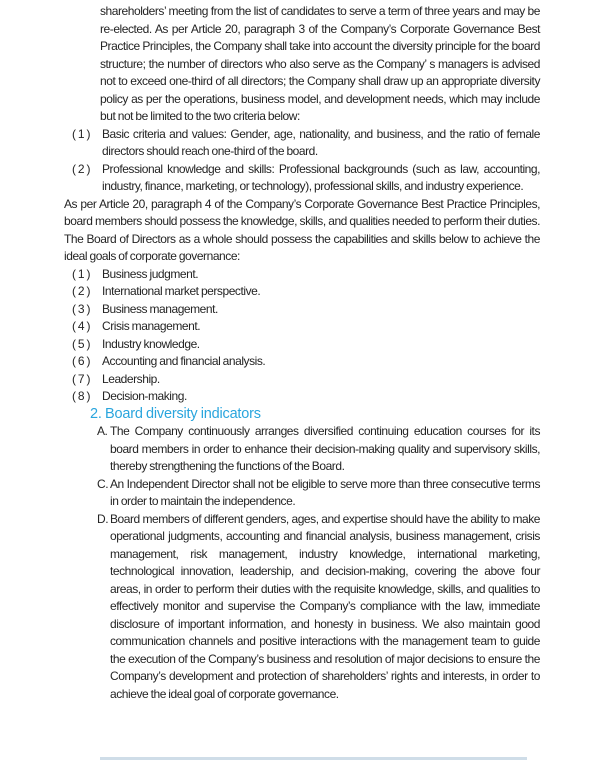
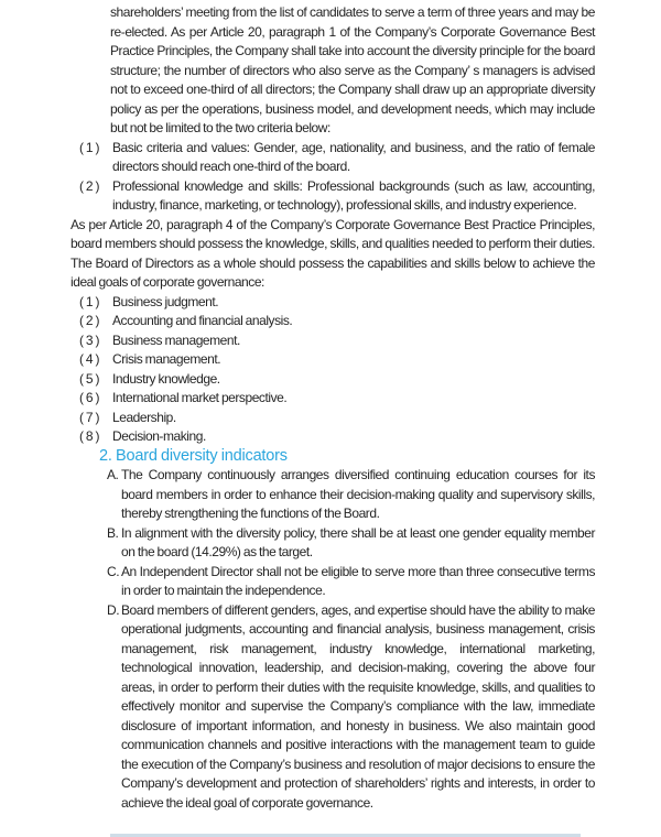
- shareholders’ meeting from the list of candidates to serve a term of three years and may be re-elected. As per Article 20, paragraph 3 of the Company’s Corporate Governance Best Practice Principles, the Company shall take into account the diversity principle for the board structure; the number of directors who also serve as the Company’ s managers is advised not to exceed one-third of all directors; the Company shall draw up an appropriate diversity policy as per the operations, business model, and development needs, which may include but not be limited to the two criteria below:
+ shareholders’ meeting from the list of candidates to serve a term of three years and may be re-elected. As per Article 20, paragraph 1 of the Company’s Corporate Governance Best Practice Principles, the Company shall take into account the diversity principle for the board structure; the number of directors who also serve as the Company’ s managers is advised not to exceed one-third of all directors; the Company shall draw up an appropriate diversity policy as per the operations, business model, and development needs, which may include but not be limited to the two criteria below:
  ( 1 )
  Basic criteria and values: Gender, age, nationality, and business, and the ratio of female directors should reach one-third of the board.
  ( 2 )
  Professional knowledge and skills: Professional backgrounds (such as law, accounting, industry, finance, marketing, or technology), professional skills, and industry experience.
  As per Article 20, paragraph 4 of the Company’s Corporate Governance Best Practice Principles, board members should possess the knowledge, skills, and qualities needed to perform their duties. The Board of Directors as a whole should possess the capabilities and skills below to achieve the ideal goals of corporate governance:
  ( 1 )
  Business judgment.
  ( 2 )
- International market perspective.
+ Accounting and financial analysis.
  ( 3 )
  Business management.
  ( 4 )
  Crisis management.
  ( 5 )
  Industry knowledge.
  ( 6 )
- Accounting and financial analysis.
+ International market perspective.
  ( 7 )
  Leadership.
  ( 8 )
  Decision-making.
  2. Board diversity indicators
  A.
  The Company continuously arranges diversified continuing education courses for its board members in order to enhance their decision-making quality and supervisory skills, thereby strengthening the functions of the Board.
+ B.
+ In alignment with the diversity policy, there shall be at least one gender equality member on the board (14.29%) as the target.
  C.
  An Independent Director shall not be eligible to serve more than three consecutive terms in order to maintain the independence.
  D.
  Board members of different genders, ages, and expertise should have the ability to make operational judgments, accounting and financial analysis, business management, crisis management, risk management, industry knowledge, international marketing, technological innovation, leadership, and decision-making, covering the above four areas, in order to perform their duties with the requisite knowledge, skills, and qualities to effectively monitor and supervise the Company’s compliance with the law, immediate disclosure of important information, and honesty in business. We also maintain good communication channels and positive interactions with the management team to guide the execution of the Company’s business and resolution of major decisions to ensure the Company’s development and protection of shareholders’ rights and interests, in order to achieve the ideal goal of corporate governance.
